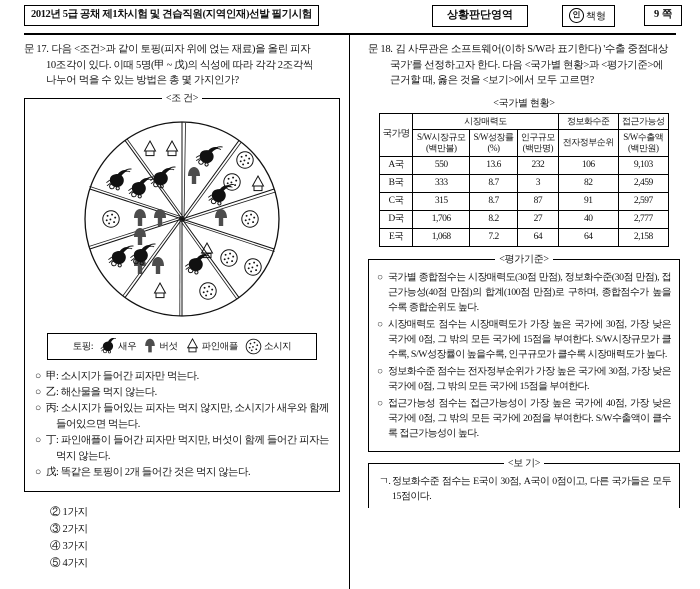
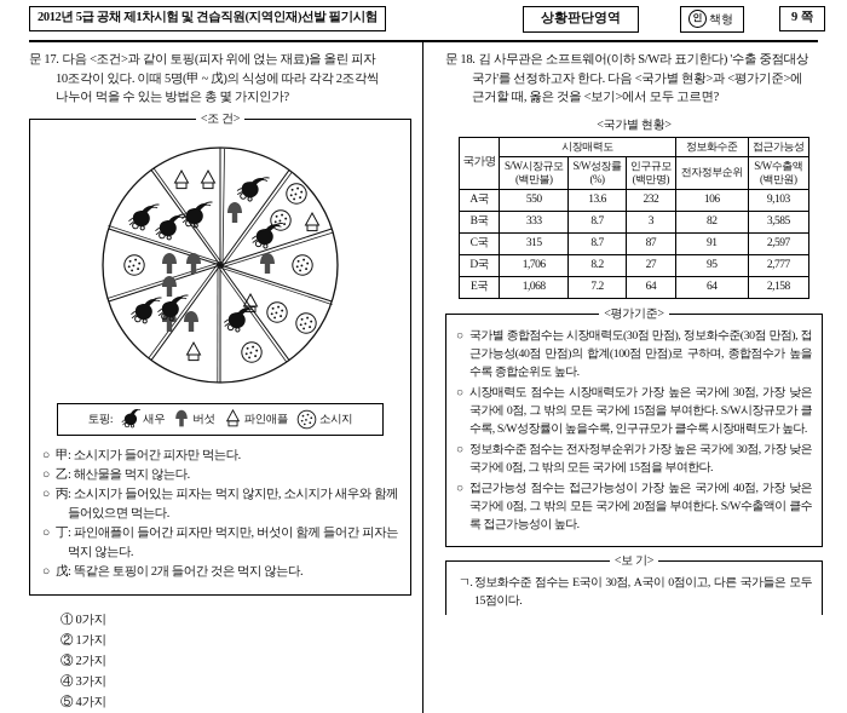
  2012년 5급 공채 제1차시험 및 견습직원(지역인재)선발 필기시험
  상황판단영역
  인
  책형
  9 쪽
  문 17.
  다음 <조건>과 같이 토핑(피자 위에 얹는 재료)을 올린 피자
  10조각이 있다. 이때 5명(甲 ~ 戊)의 식성에 따라 각각 2조각씩
  나누어 먹을 수 있는 방법은 총 몇 가지인가?
  <조 건>
  토핑:
  새우
  버섯
  파인애플
  소시지
  ○
  甲
  : 소시지가 들어간 피자만 먹는다.
  ○
  乙
  : 해산물을 먹지 않는다.
  ○
  丙
  : 소시지가 들어있는 피자는 먹지 않지만, 소시지가 새우와 함께 들어있으면 먹는다.
  ○
  丁
  : 파인애플이 들어간 피자만 먹지만, 버섯이 함께 들어간 피자는 먹지 않는다.
  ○
  戊
  : 똑같은 토핑이 2개 들어간 것은 먹지 않는다.
+ ① 0가지
  ② 1가지
  ③ 2가지
  ④ 3가지
  ⑤ 4가지
  문 18.
  김 사무관은 소프트웨어(이하 S/W라 표기한다) '수출 중점대상
  국가'를 선정하고자 한다. 다음 <국가별 현황>과 <평가기준>에
  근거할 때, 옳은 것을 <보기>에서 모두 고르면?
  <국가별 현황>
  국가명	시장매력도	정보화수준	접근가능성
  S/W시장규모 (백만불)	S/W성장률 (%)	인구규모 (백만명)	전자정부순위	S/W수출액 (백만원)
  A국	550	13.6	232	106	9,103
- B국	333	8.7	3	82	2,459
+ B국	333	8.7	3	82	3,585
  C국	315	8.7	87	91	2,597
- D국	1,706	8.2	27	40	2,777
+ D국	1,706	8.2	27	95	2,777
  E국	1,068	7.2	64	64	2,158
  <평가기준>
  ○
  국가별 종합점수는 시장매력도(30점 만점), 정보화수준(30점 만점), 접근가능성(40점 만점)의 합계(100점 만점)로 구하며, 종합점수가 높을수록 종합순위도 높다.
  ○
  시장매력도 점수는 시장매력도가 가장 높은 국가에 30점, 가장 낮은 국가에 0점, 그 밖의 모든 국가에 15점을 부여한다. S/W시장규모가 클수록, S/W성장률이 높을수록, 인구규모가 클수록 시장매력도가 높다.
  ○
  정보화수준 점수는 전자정부순위가 가장 높은 국가에 30점, 가장 낮은 국가에 0점, 그 밖의 모든 국가에 15점을 부여한다.
  ○
  접근가능성 점수는 접근가능성이 가장 높은 국가에 40점, 가장 낮은 국가에 0점, 그 밖의 모든 국가에 20점을 부여한다. S/W수출액이 클수록 접근가능성이 높다.
  <보 기>
  ㄱ.
  정보화수준 점수는 E국이 30점, A국이 0점이고, 다른 국가들은 모두 15점이다.
